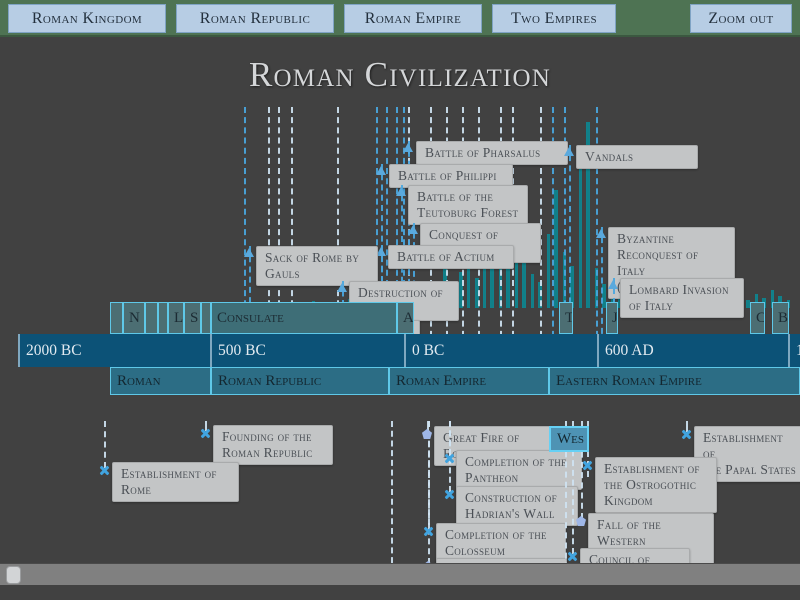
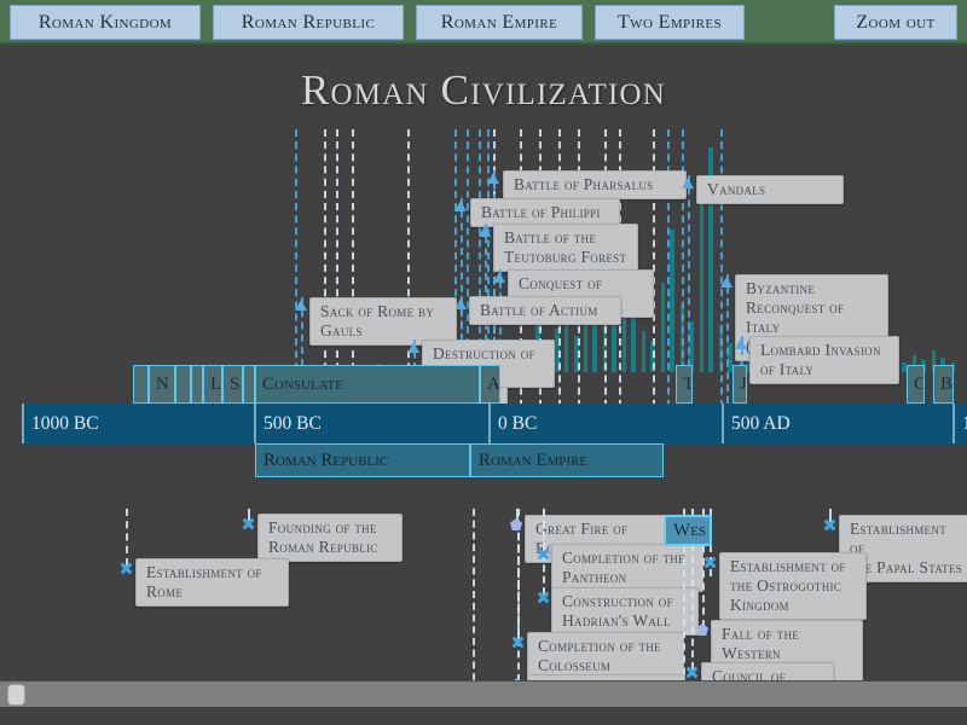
  Roman Kingdom
  Roman Republic
  Roman Empire
  Two Empires
  Zoom out
  Roman Civilization
  Battle of Pharsalus
  Battle of Philippi
  Battle of the
  Teutoburg Forest
  Battle of Actium
  Sack of Rome by
  Gauls
  Destruction of
  Vandals
  Byzantine
  Reconquest of Italy
  Lombard Invasion
  of Italy
  N
  L
  S
  Consulate
  A
  T
  J
  C
  B
- 2000 BC
+ 1000 BC
  500 BC
  0 BC
- 600 AD
+ 500 AD
- Roman
  Roman Republic
  Roman Empire
- Eastern Roman Empire
  Wes
  Founding of the
  Roman Republic
  Establishment of
  Rome
  Great Fire of
  Completion of the
  Pantheon
  Construction of
  Hadrian's Wall
  Completion of the
  Colosseum
  Establishment of
  e Papal States
  Establishment of
  the Ostrogothic
  Kingdom
  Fall of the Western
  Council of
